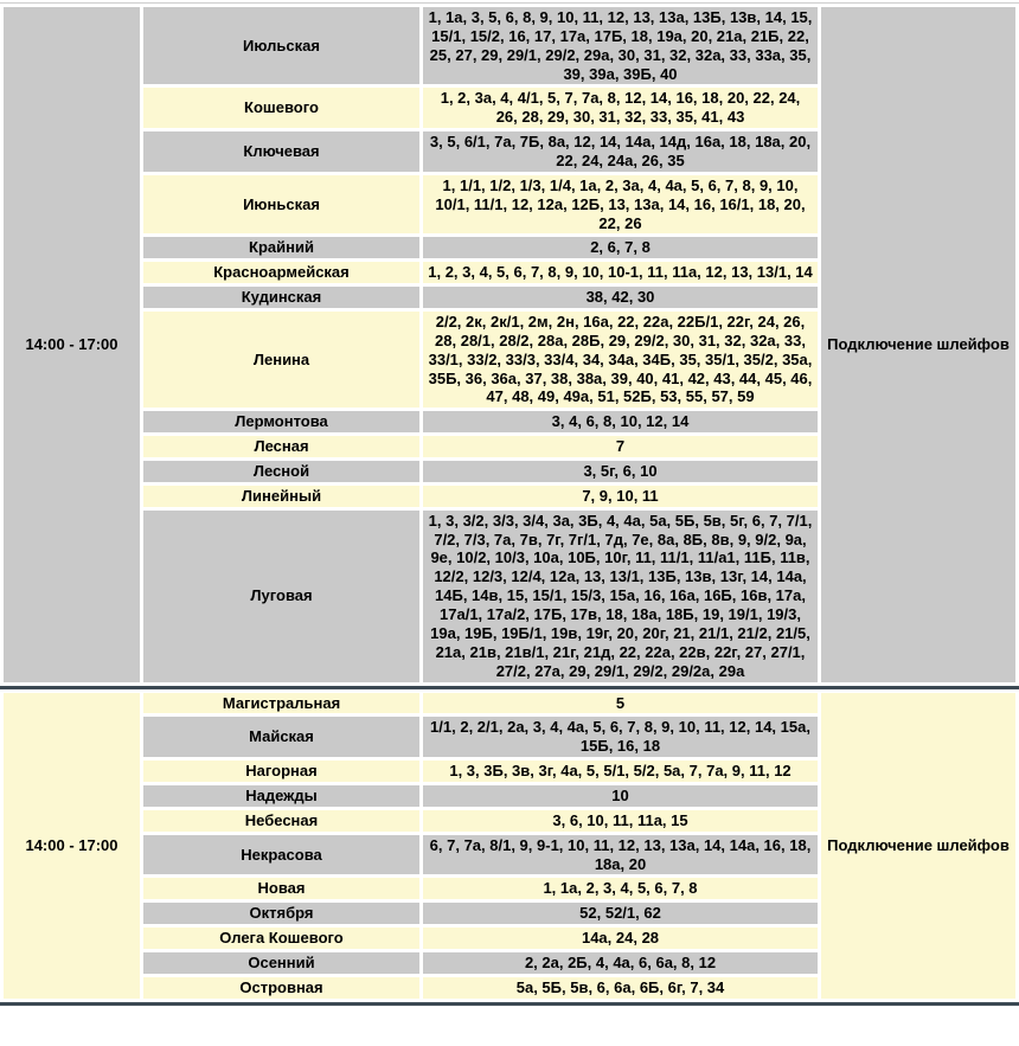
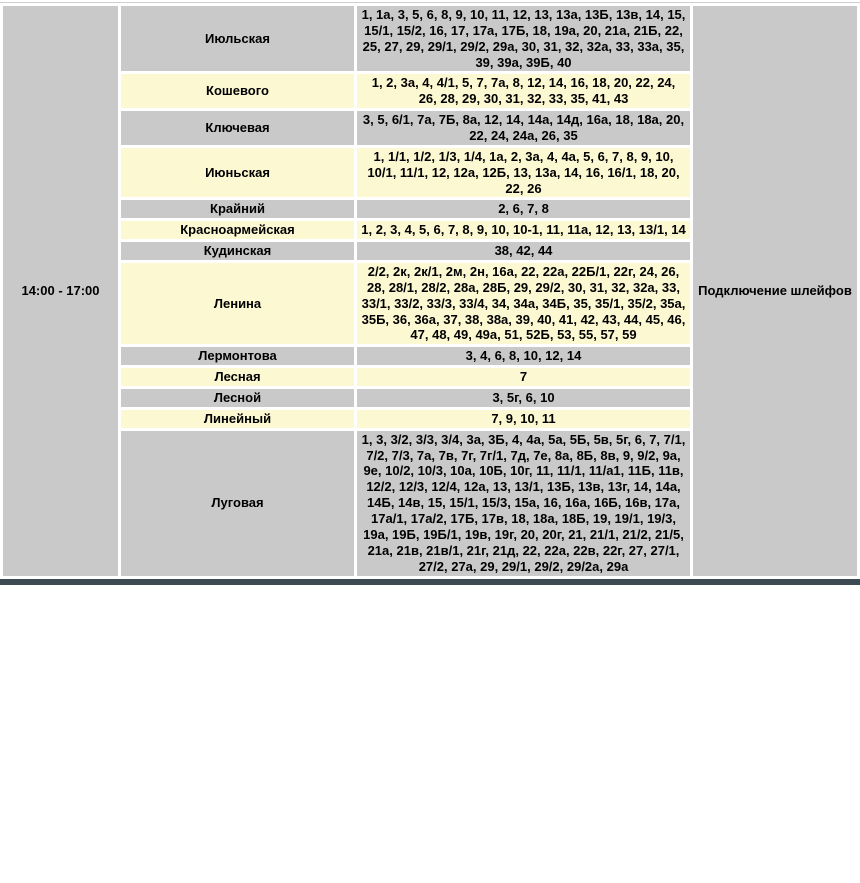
  14:00 - 17:00	Июльская	1, 1а, 3, 5, 6, 8, 9, 10, 11, 12, 13, 13а, 13Б, 13в, 14, 15, 15/1, 15/2, 16, 17, 17а, 17Б, 18, 19а, 20, 21а, 21Б, 22, 25, 27, 29, 29/1, 29/2, 29а, 30, 31, 32, 32а, 33, 33а, 35, 39, 39а, 39Б, 40	Подключение шлейфов
  Кошевого	1, 2, 3а, 4, 4/1, 5, 7, 7а, 8, 12, 14, 16, 18, 20, 22, 24, 26, 28, 29, 30, 31, 32, 33, 35, 41, 43
  Ключевая	3, 5, 6/1, 7а, 7Б, 8а, 12, 14, 14а, 14д, 16а, 18, 18а, 20, 22, 24, 24а, 26, 35
  Июньская	1, 1/1, 1/2, 1/3, 1/4, 1а, 2, 3а, 4, 4а, 5, 6, 7, 8, 9, 10, 10/1, 11/1, 12, 12а, 12Б, 13, 13а, 14, 16, 16/1, 18, 20, 22, 26
  Крайний	2, 6, 7, 8
  Красноармейская	1, 2, 3, 4, 5, 6, 7, 8, 9, 10, 10-1, 11, 11а, 12, 13, 13/1, 14
- Кудинская	38, 42, 30
+ Кудинская	38, 42, 44
  Ленина	2/2, 2к, 2к/1, 2м, 2н, 16а, 22, 22а, 22Б/1, 22г, 24, 26, 28, 28/1, 28/2, 28а, 28Б, 29, 29/2, 30, 31, 32, 32а, 33, 33/1, 33/2, 33/3, 33/4, 34, 34а, 34Б, 35, 35/1, 35/2, 35а, 35Б, 36, 36а, 37, 38, 38а, 39, 40, 41, 42, 43, 44, 45, 46, 47, 48, 49, 49а, 51, 52Б, 53, 55, 57, 59
  Лермонтова	3, 4, 6, 8, 10, 12, 14
  Лесная	7
  Лесной	3, 5г, 6, 10
  Линейный	7, 9, 10, 11
  Луговая	1, 3, 3/2, 3/3, 3/4, 3а, 3Б, 4, 4а, 5а, 5Б, 5в, 5г, 6, 7, 7/1, 7/2, 7/3, 7а, 7в, 7г, 7г/1, 7д, 7е, 8а, 8Б, 8в, 9, 9/2, 9а, 9е, 10/2, 10/3, 10а, 10Б, 10г, 11, 11/1, 11/а1, 11Б, 11в, 12/2, 12/3, 12/4, 12а, 13, 13/1, 13Б, 13в, 13г, 14, 14а, 14Б, 14в, 15, 15/1, 15/3, 15а, 16, 16а, 16Б, 16в, 17а, 17а/1, 17а/2, 17Б, 17в, 18, 18а, 18Б, 19, 19/1, 19/3, 19а, 19Б, 19Б/1, 19в, 19г, 20, 20г, 21, 21/1, 21/2, 21/5, 21а, 21в, 21в/1, 21г, 21д, 22, 22а, 22в, 22г, 27, 27/1, 27/2, 27а, 29, 29/1, 29/2, 29/2а, 29а
- 14:00 - 17:00	Магистральная	5	Подключение шлейфов
- Майская	1/1, 2, 2/1, 2а, 3, 4, 4а, 5, 6, 7, 8, 9, 10, 11, 12, 14, 15а, 15Б, 16, 18
- Нагорная	1, 3, 3Б, 3в, 3г, 4а, 5, 5/1, 5/2, 5а, 7, 7а, 9, 11, 12
- Надежды	10
- Небесная	3, 6, 10, 11, 11а, 15
- Некрасова	6, 7, 7а, 8/1, 9, 9-1, 10, 11, 12, 13, 13а, 14, 14а, 16, 18, 18а, 20
- Новая	1, 1а, 2, 3, 4, 5, 6, 7, 8
- Октября	52, 52/1, 62
- Олега Кошевого	14а, 24, 28
- Осенний	2, 2а, 2Б, 4, 4а, 6, 6а, 8, 12
- Островная	5а, 5Б, 5в, 6, 6а, 6Б, 6г, 7, 34
